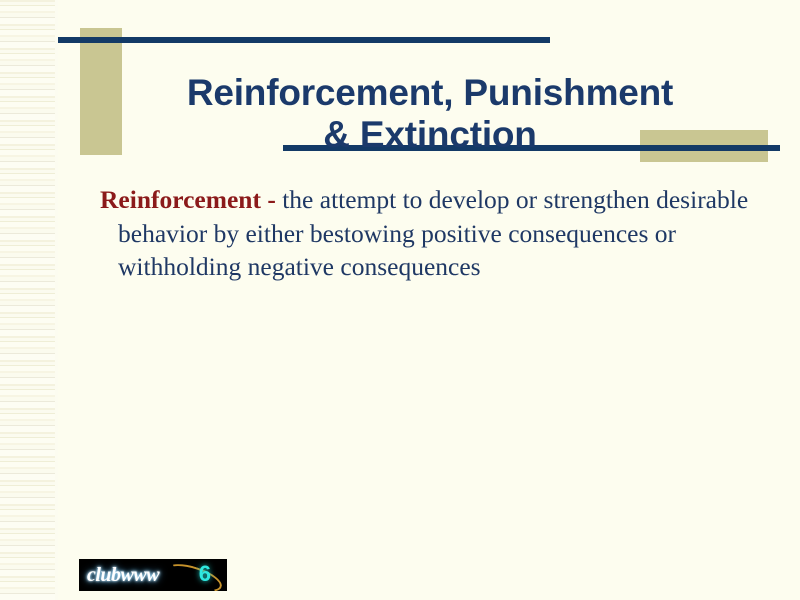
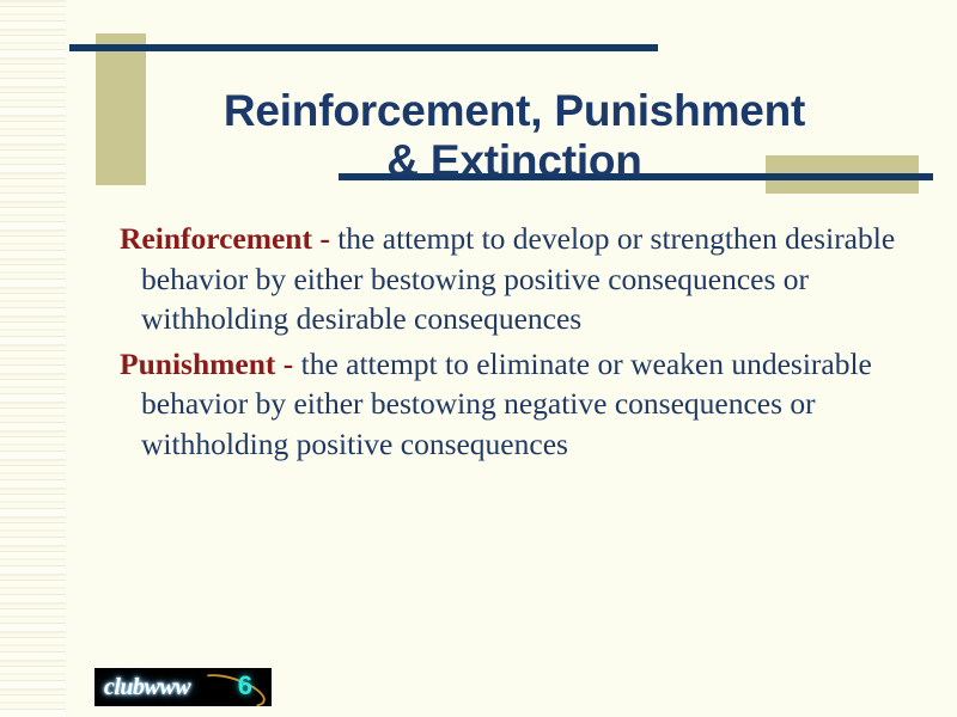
  Reinforcement, Punishment
  & Extinction
- Reinforcement - the attempt to develop or strengthen desirable behavior by either bestowing positive consequences or withholding negative consequences
+ Reinforcement - the attempt to develop or strengthen desirable behavior by either bestowing positive consequences or withholding desirable consequences
+ Punishment - the attempt to eliminate or weaken undesirable behavior by either bestowing negative consequences or withholding positive consequences
  clubwww
  6
